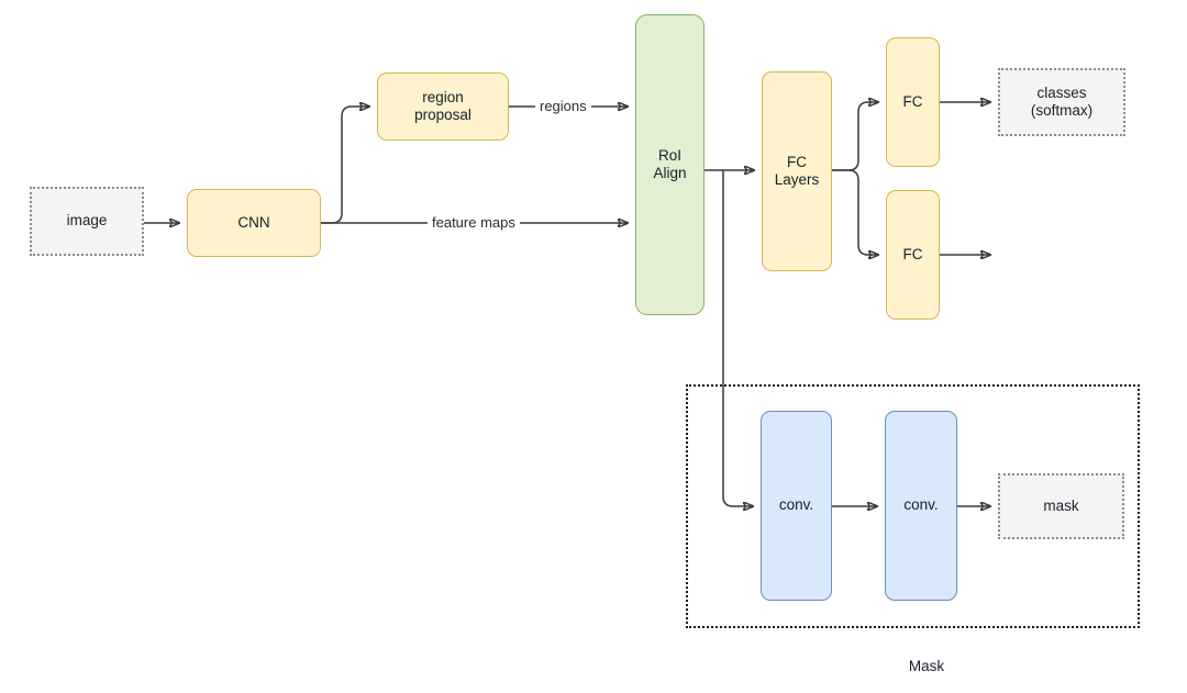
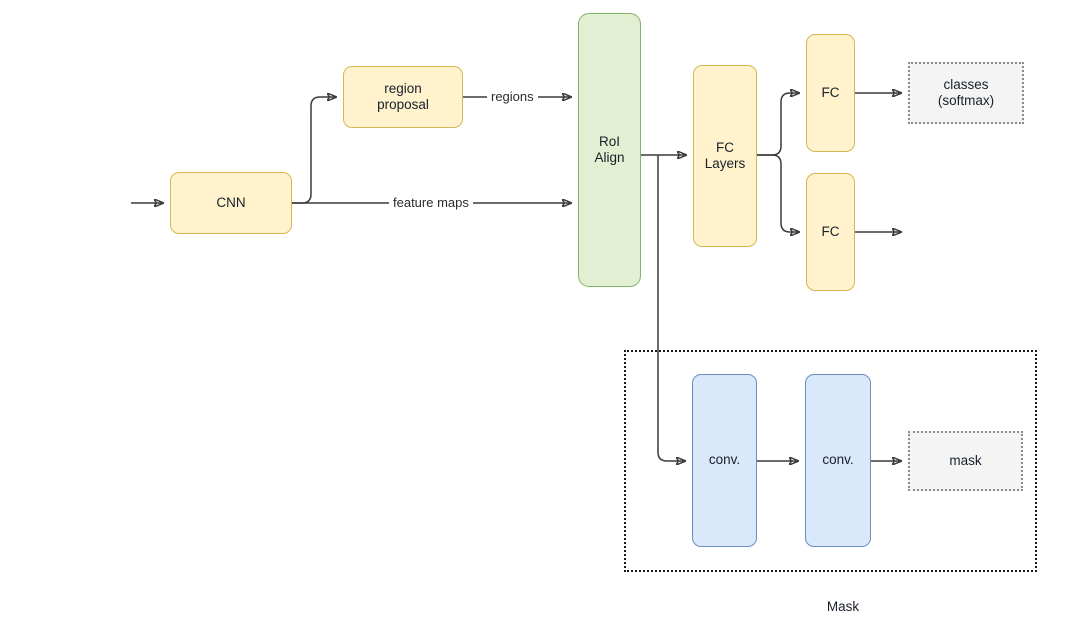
  Mask
  regions
  feature maps
- image
  CNN
  region
  proposal
  RoI
  Align
  FC
  Layers
  FC
  FC
  classes
  (softmax)
  conv.
  conv.
  mask
